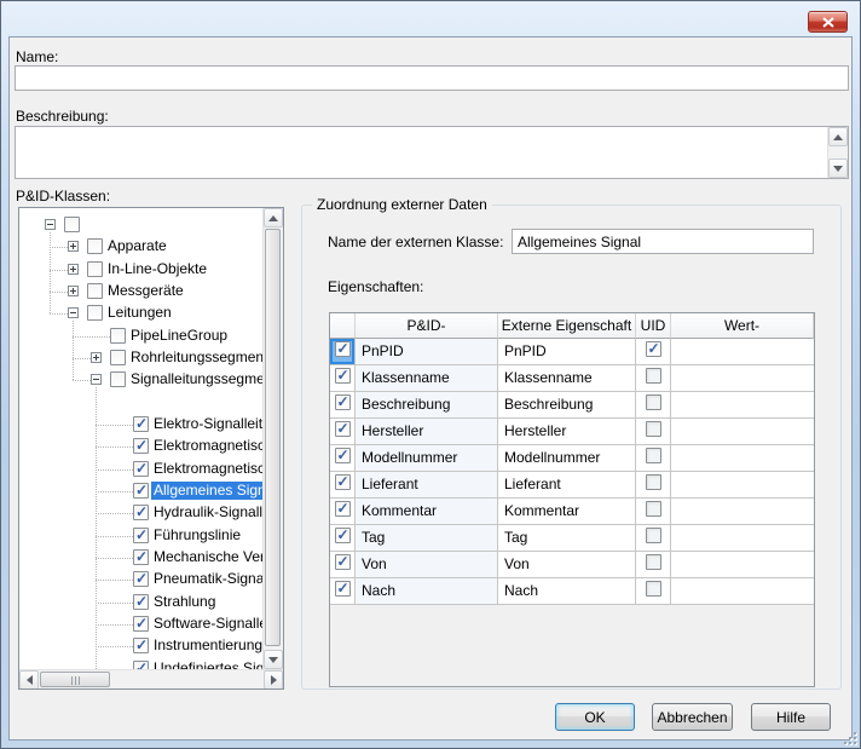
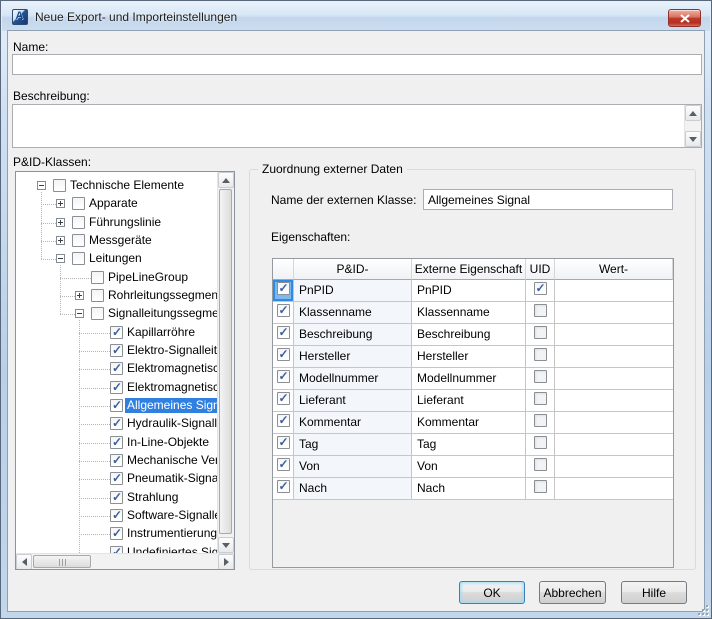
+ Neue Export- und Importeinstellungen
  Name:
  Beschreibung:
  P&ID-Klassen:
+ Technische Elemente
  Apparate
- In-Line-Objekte
+ Führungslinie
  Messgeräte
  Leitungen
  PipeLineGroup
  Rohrleitungssegmen
  Signalleitungssegme
+ Kapillarröhre
  Elektro-Signalleit
  Elektromagnetis
  Elektromagnetis
  Allgemeines Sig
  Hydraulik-Signall
- Führungslinie
+ In-Line-Objekte
  Strahlung
  Software-Signall
  Instrumentierung
  Undefiniertes Sig
  Zuordnung externer Daten
  Name der externen Klasse:
  Allgemeines Signal
  Eigenschaften:
  P&ID-
  Externe Eigenschaft
  UID
  Wert-
  PnPID
  PnPID
  Klassenname
  Klassenname
  Beschreibung
  Beschreibung
  Hersteller
  Hersteller
  Modellnummer
  Modellnummer
  Lieferant
  Lieferant
  Kommentar
  Kommentar
  Tag
  Tag
  Von
  Von
  Nach
  Nach
  OK
  Abbrechen
  Hilfe
